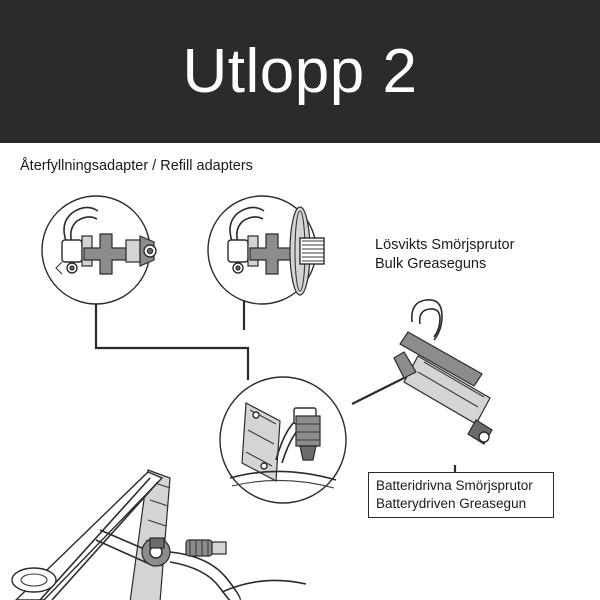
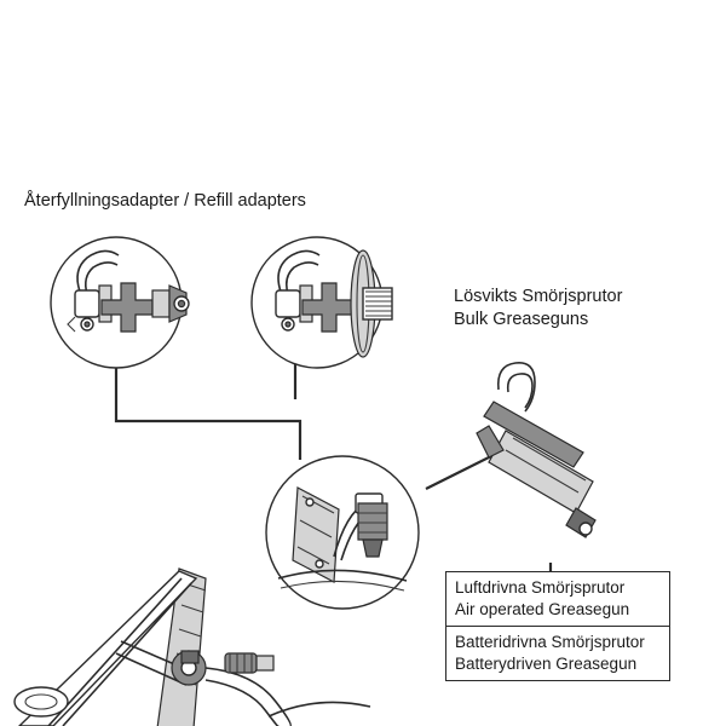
- Utlopp 2
  Återfyllningsadapter / Refill adapters
  Lösvikts Smörjsprutor
  Bulk Greaseguns
+ Luftdrivna Smörjsprutor
+ Air operated Greasegun
  Batteridrivna Smörjsprutor
  Batterydriven Greasegun
